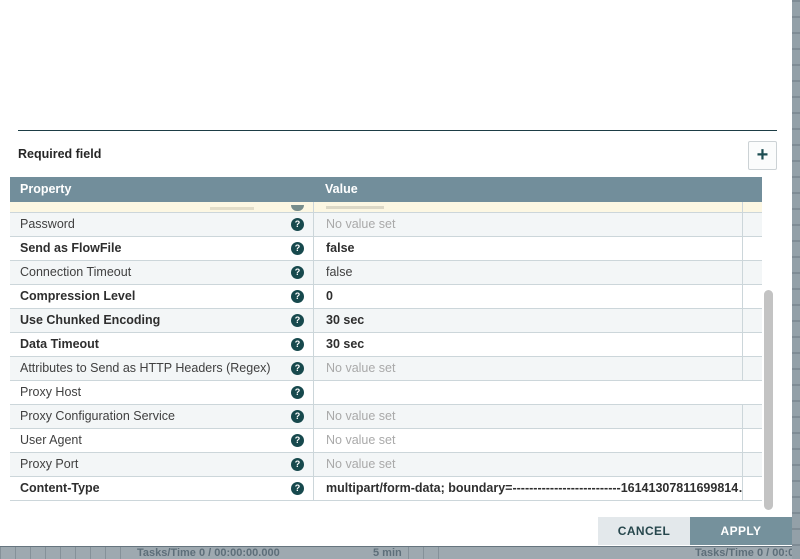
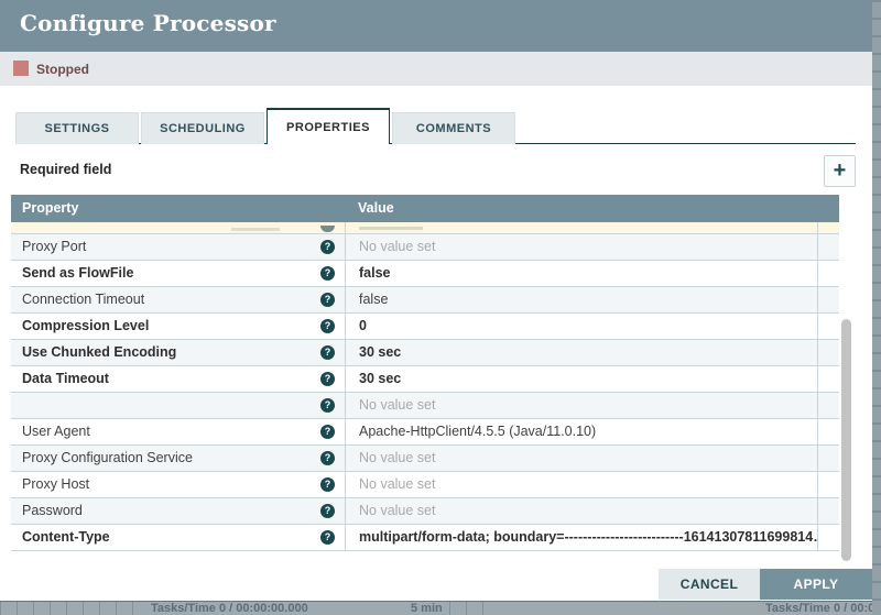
+ Configure Processor
+ Stopped
+ SETTINGS
+ SCHEDULING
+ PROPERTIES
+ COMMENTS
  Required field
  +
  Property
  Value
- Password
+ Proxy Port
  ?
  No value set
  Send as FlowFile
  ?
  false
  Connection Timeout
  ?
  false
  Compression Level
  ?
  0
  Use Chunked Encoding
  ?
  30 sec
  Data Timeout
  ?
  30 sec
- Attributes to Send as HTTP Headers (Regex)
  ?
  No value set
- Proxy Host
+ User Agent
  ?
+ Apache-HttpClient/4.5.5 (Java/11.0.10)
  Proxy Configuration Service
  ?
  No value set
- User Agent
+ Proxy Host
  ?
  No value set
- Proxy Port
+ Password
  ?
  No value set
  Content-Type
  ?
  multipart/form-data; boundary=--------------------------16141307811699814
  CANCEL
  APPLY
  Tasks/Time 0 / 00:00:00.000
  5 min
  Tasks/Time 0 / 00:0
